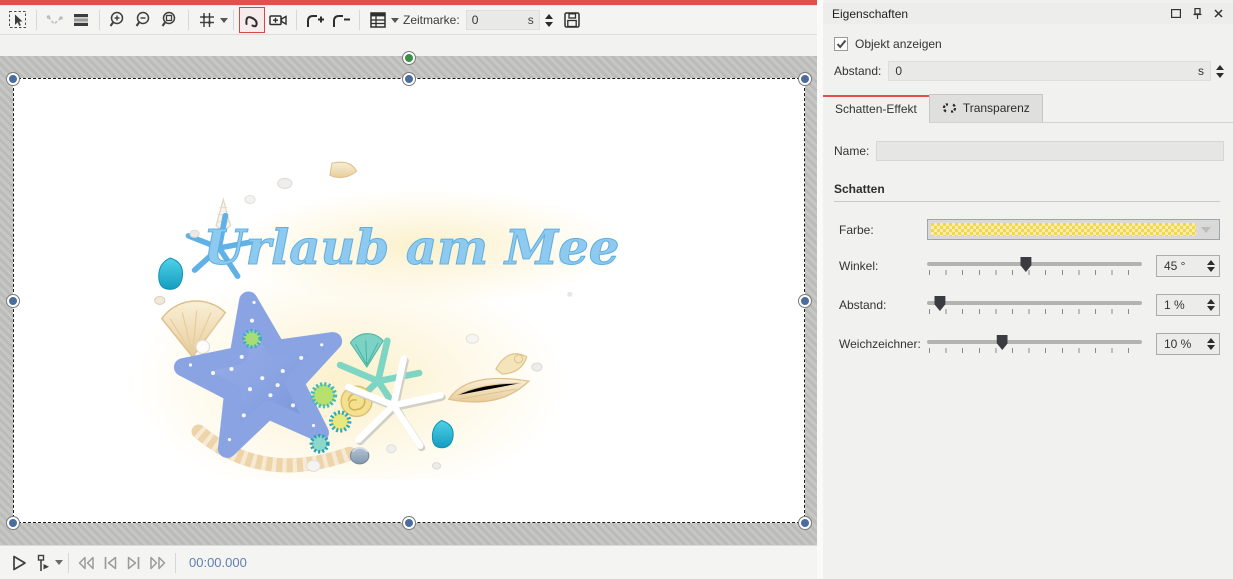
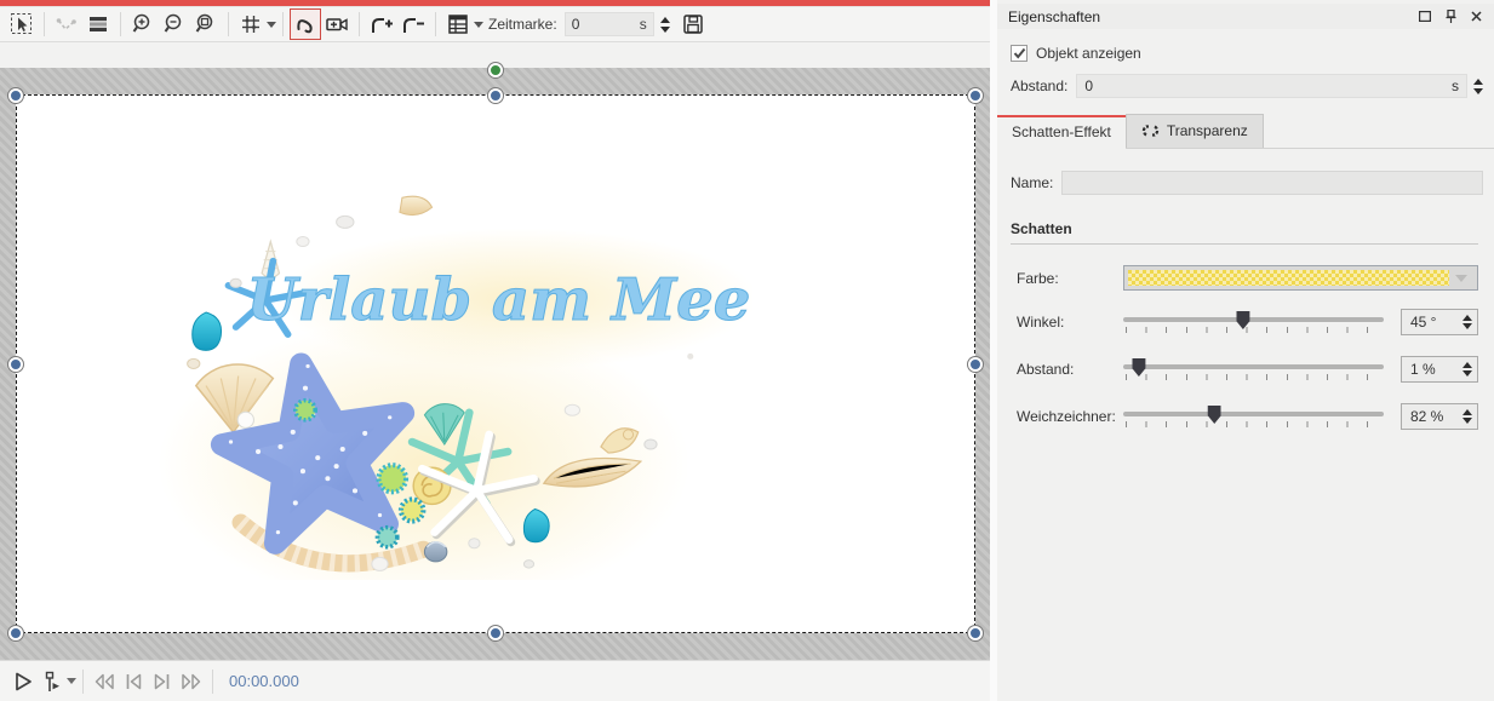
  Zeitmarke:
  0
  s
  Urlaub am Mee
  00:00.000
  Eigenschaften
  Objekt anzeigen
  Abstand:
  0
  s
  Schatten-Effekt
  Transparenz
  Name:
  Schatten
  Farbe:
  Winkel:
  45 °
  Abstand:
  1 %
  Weichzeichner:
- 10 %
+ 82 %
